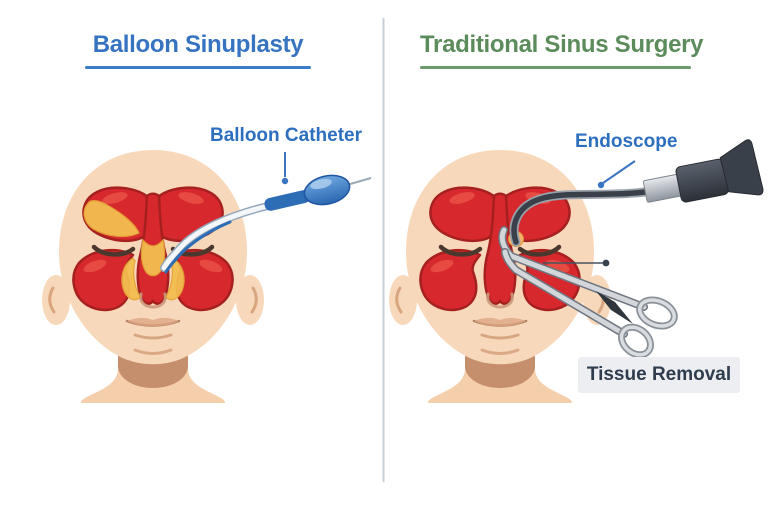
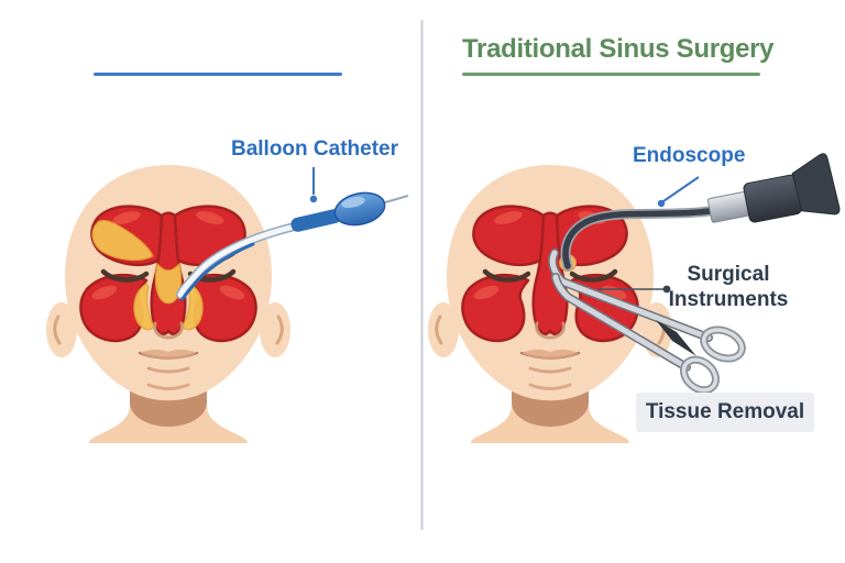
- Balloon Sinuplasty
  Traditional Sinus Surgery
  Balloon Catheter
  Endoscope
+ Surgical Instruments
  Tissue Removal
